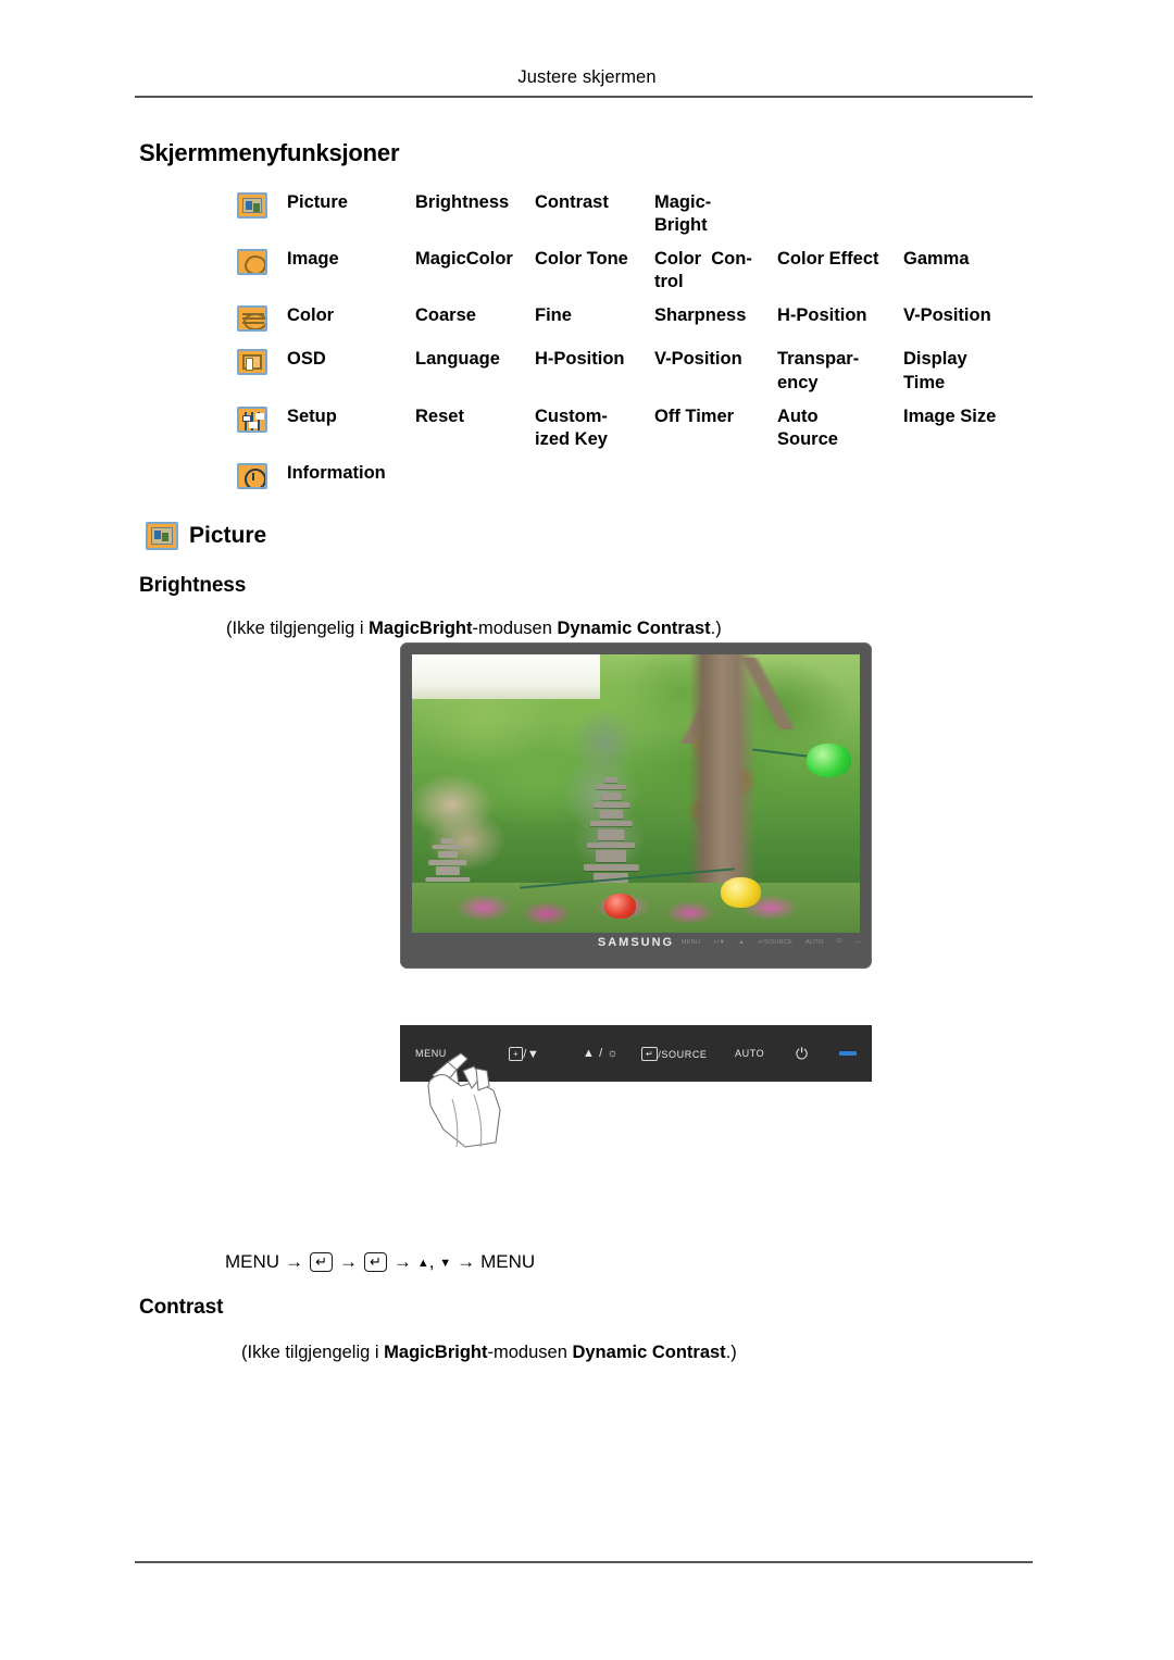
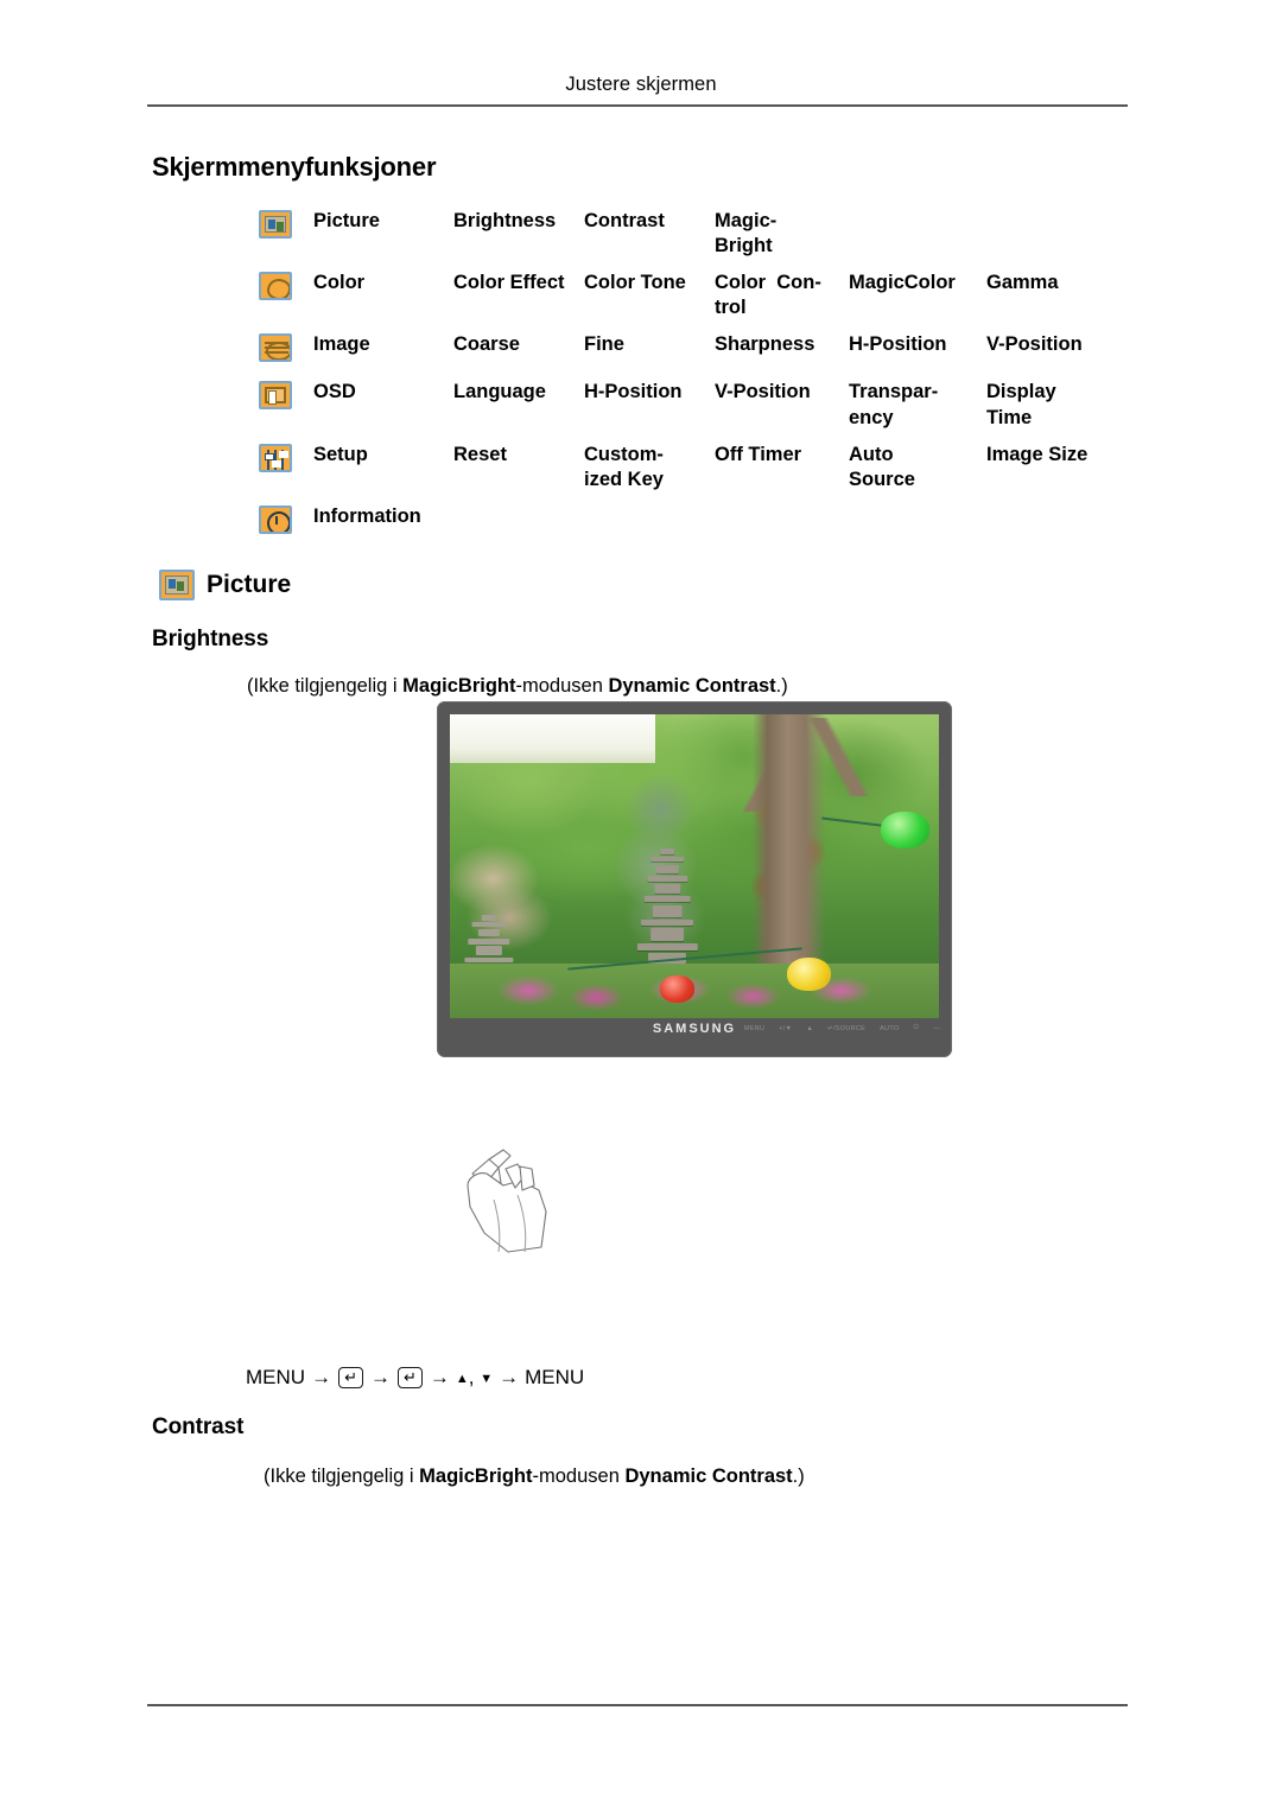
  Justere skjermen
  Skjermmenyfunksjoner
  Picture
  Brightness
  Contrast
  Magic-
  Bright
- Image
+ Color
- MagicColor
+ Color Effect
  Color Tone
  Color Con-
  trol
- Color Effect
+ MagicColor
  Gamma
- Color
+ Image
  Coarse
  Fine
  Sharpness
  H-Position
  V-Position
  OSD
  Language
  H-Position
  V-Position
  Transpar-
  ency
  Display
  Time
  Setup
  Reset
  Custom-
  ized Key
  Off Timer
  Auto
  Source
  Image Size
  Information
  Picture
  Brightness
  (Ikke tilgjengelig i MagicBright-modusen Dynamic Contrast.)
  SAMSUNG
- MENU
- + /▼
- ▲ / ☼
- ↵ /SOURCE
- AUTO
- ⏻
  MENU → ↵ → ↵ → ▲, ▼ → MENU
  Contrast
  (Ikke tilgjengelig i MagicBright-modusen Dynamic Contrast.)
